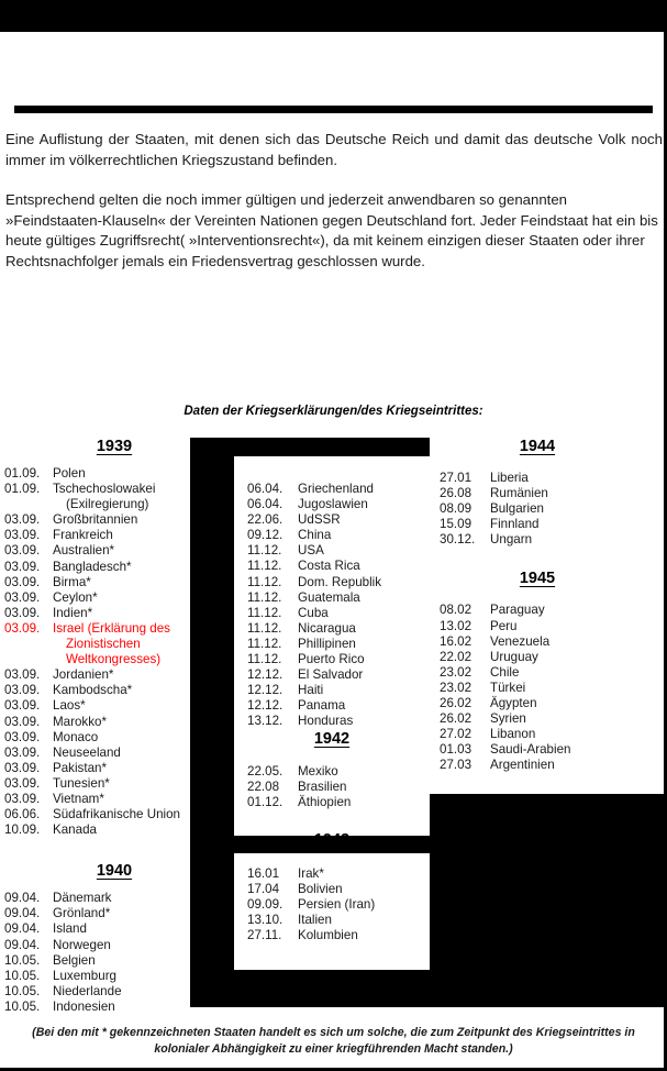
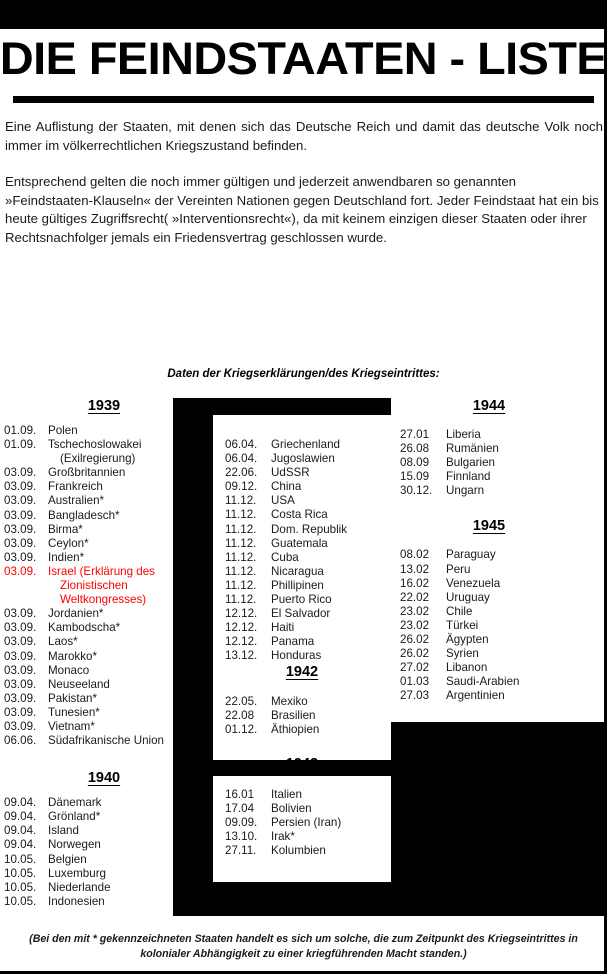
+ DIE FEINDSTAATEN - LISTE
  Eine Auflistung der Staaten, mit denen sich das Deutsche Reich und damit das deutsche Volk noch immer im völkerrechtlichen Kriegszustand befinden.
  Entsprechend gelten die noch immer gültigen und jederzeit anwendbaren so genannten »Feindstaaten-Klauseln« der Vereinten Nationen gegen Deutschland fort. Jeder Feindstaat hat ein bis heute gültiges Zugriffsrecht( »Interventionsrecht«), da mit keinem einzigen dieser Staaten oder ihrer Rechtsnachfolger jemals ein Friedensvertrag geschlossen wurde.
  Daten der Kriegserklärungen/des Kriegseintrittes:
  1939
  01.09.
  Polen
  01.09.
  Tschechoslowakei
  (Exilregierung)
  03.09.
  Großbritannien
  03.09.
  Frankreich
  03.09.
  Australien*
  03.09.
  Bangladesch*
  03.09.
  Birma*
  03.09.
  Ceylon*
  03.09.
  Indien*
  03.09.
  Israel (Erklärung des
  Zionistischen
  Weltkongresses)
  03.09.
  Jordanien*
  03.09.
  Kambodscha*
  03.09.
  Laos*
  03.09.
  Marokko*
  03.09.
  Monaco
  03.09.
  Neuseeland
  03.09.
  Pakistan*
  03.09.
  Tunesien*
  03.09.
  Vietnam*
  06.06.
  Südafrikanische Union
- 10.09.
- Kanada
  1940
  09.04.
  Dänemark
  09.04.
  Grönland*
  09.04.
  Island
  09.04.
  Norwegen
  10.05.
  Belgien
  10.05.
  Luxemburg
  10.05.
  Niederlande
  10.05.
  Indonesien
  06.04.
  Griechenland
  06.04.
  Jugoslawien
  22.06.
  UdSSR
  09.12.
  China
  11.12.
  USA
  11.12.
  Costa Rica
  11.12.
  Dom. Republik
  11.12.
  Guatemala
  11.12.
  Cuba
  11.12.
  Nicaragua
  11.12.
  Phillipinen
  11.12.
  Puerto Rico
  12.12.
  El Salvador
  12.12.
  Haiti
  12.12.
  Panama
  13.12.
  Honduras
  1942
  22.05.
  Mexiko
  22.08
  Brasilien
  01.12.
  Äthiopien
  1943
  16.01
- Irak*
+ Italien
  17.04
  Bolivien
  09.09.
  Persien (Iran)
  13.10.
- Italien
+ Irak*
  27.11.
  Kolumbien
  1944
  27.01
  Liberia
  26.08
  Rumänien
  08.09
  Bulgarien
  15.09
  Finnland
  30.12.
  Ungarn
  1945
  08.02
  Paraguay
  13.02
  Peru
  16.02
  Venezuela
  22.02
  Uruguay
  23.02
  Chile
  23.02
  Türkei
  26.02
  Ägypten
  26.02
  Syrien
  27.02
  Libanon
  01.03
  Saudi-Arabien
  27.03
  Argentinien
  (Bei den mit * gekennzeichneten Staaten handelt es sich um solche, die zum Zeitpunkt des Kriegseintrittes in kolonialer Abhängigkeit zu einer kriegführenden Macht standen.)
